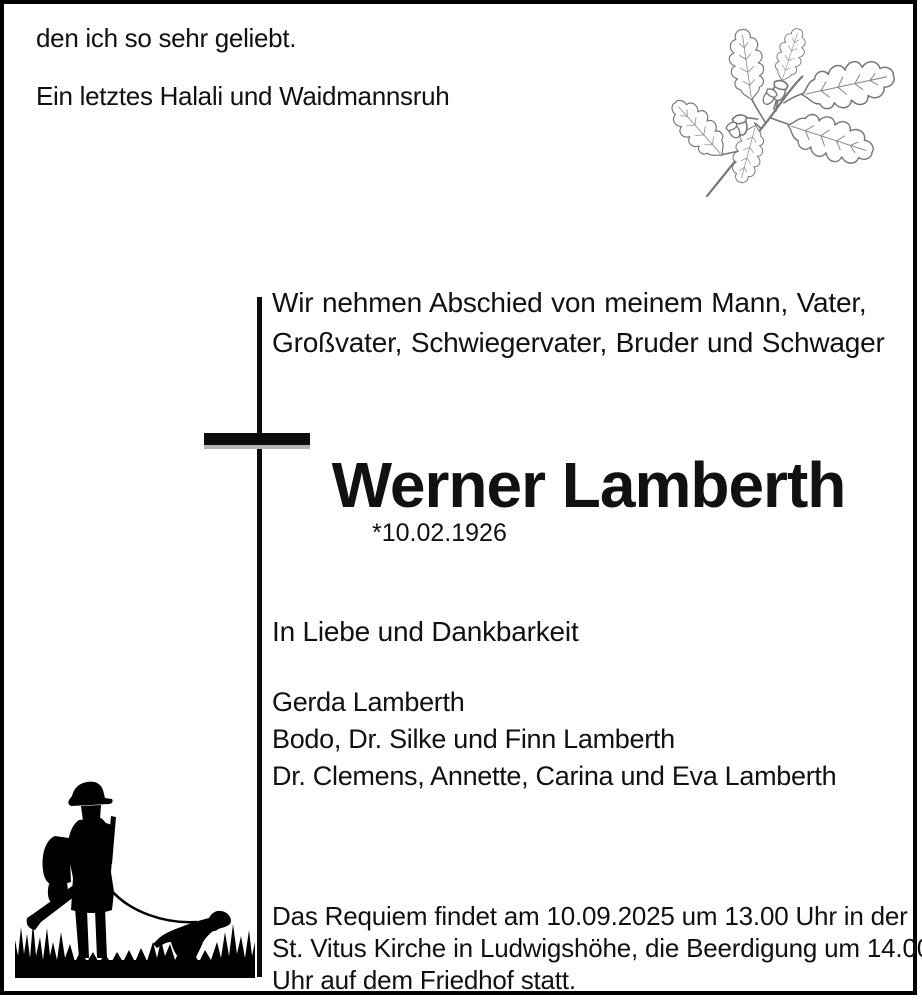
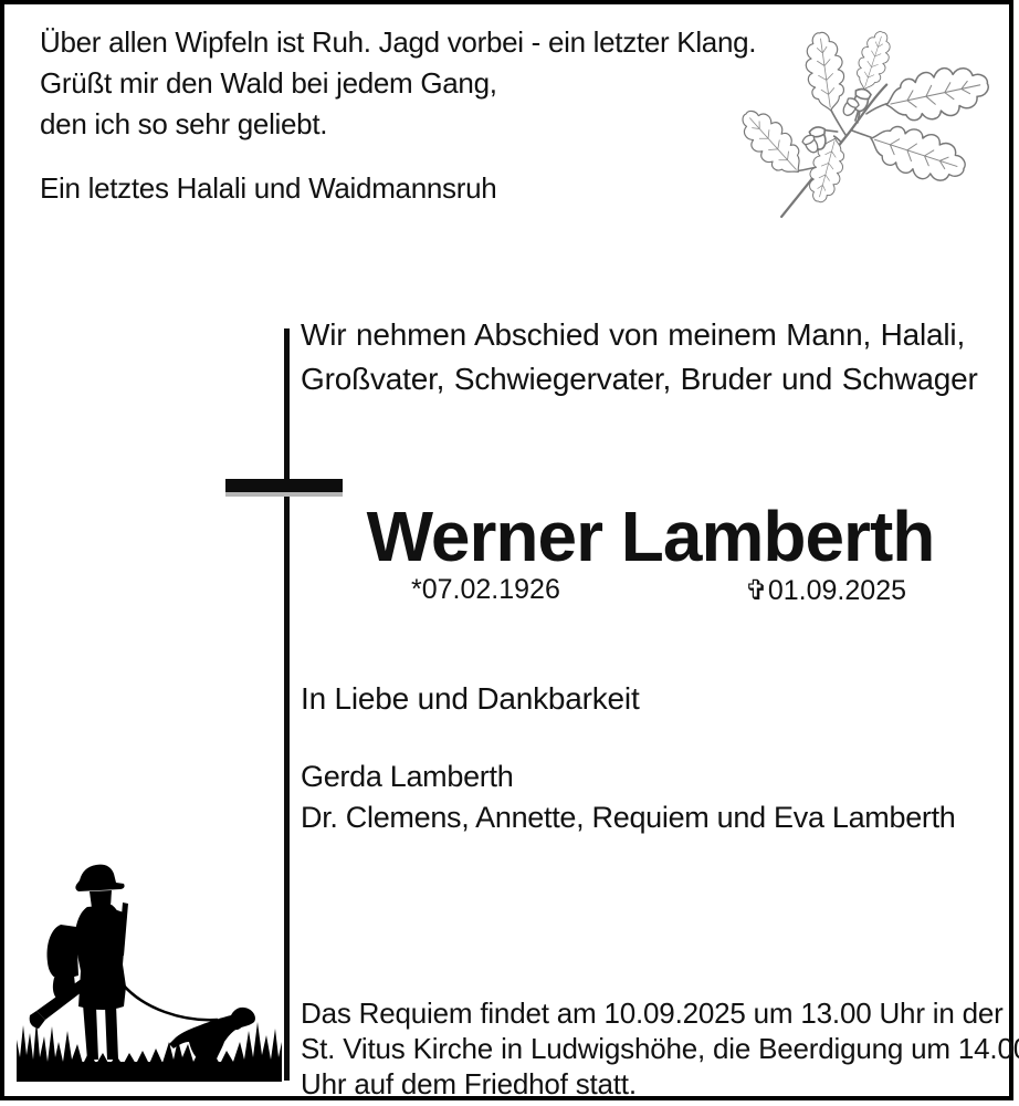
+ Über allen Wipfeln ist Ruh. Jagd vorbei - ein letzter Klang.
+ Grüßt mir den Wald bei jedem Gang,
  den ich so sehr geliebt.
  Ein letztes Halali und Waidmannsruh
- Wir nehmen Abschied von meinem Mann, Vater,
+ Wir nehmen Abschied von meinem Mann, Halali,
  Großvater, Schwiegervater, Bruder und Schwager
  Werner Lamberth
- *10.02.1926
+ *07.02.1926
+ ✞01.09.2025
  In Liebe und Dankbarkeit
  Gerda Lamberth
- Bodo, Dr. Silke und Finn Lamberth
- Dr. Clemens, Annette, Carina und Eva Lamberth
+ Dr. Clemens, Annette, Requiem und Eva Lamberth
  Das Requiem findet am 10.09.2025 um 13.00 Uhr in der
  St. Vitus Kirche in Ludwigshöhe, die Beerdigung um 14.0
  Uhr auf dem Friedhof statt.
